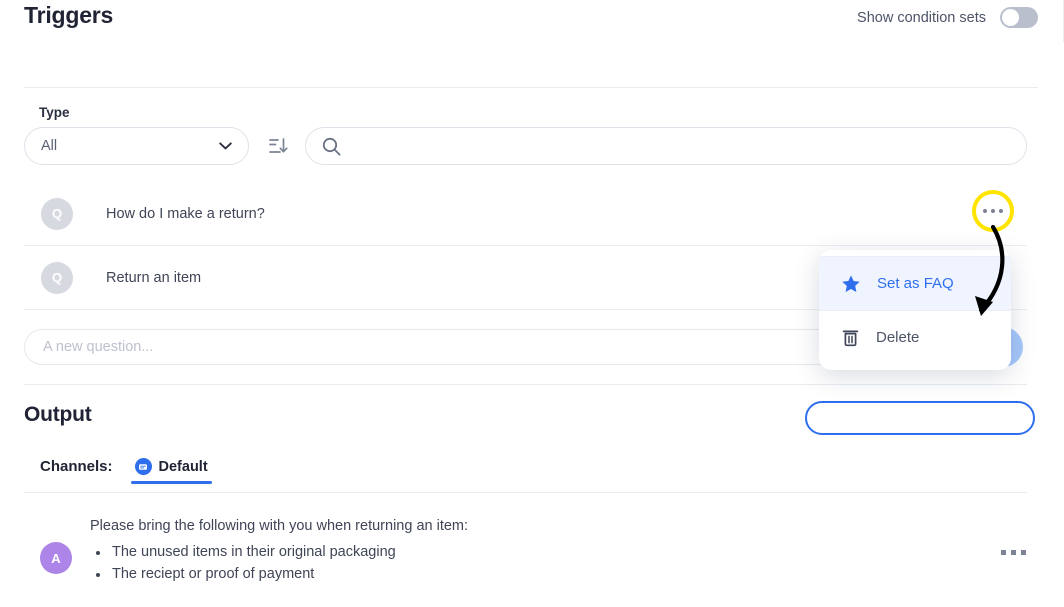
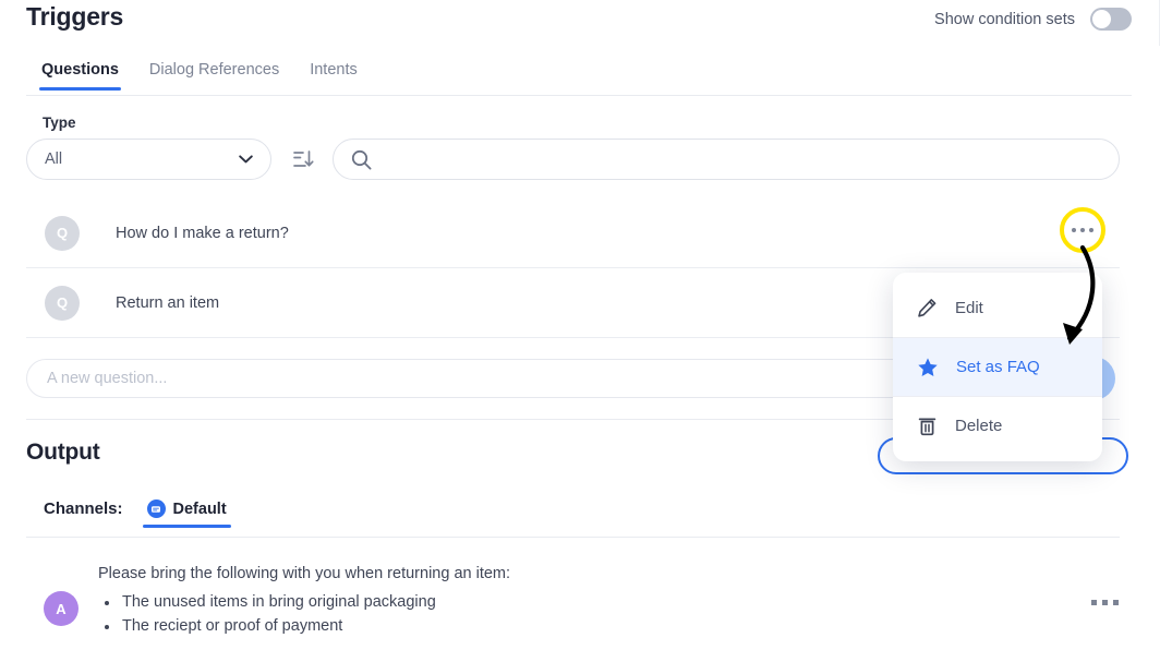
  Triggers
  Show condition sets
+ Questions
+ Dialog References
+ Intents
  Type
  All
  Q
  How do I make a return?
  Q
  Return an item
  A new question...
  Output
  Channels:
  Default
  A
  Please bring the following with you when returning an item:
- The unused items in their original packaging
+ The unused items in bring original packaging
  The reciept or proof of payment
+ Edit
  Set as FAQ
  Delete
